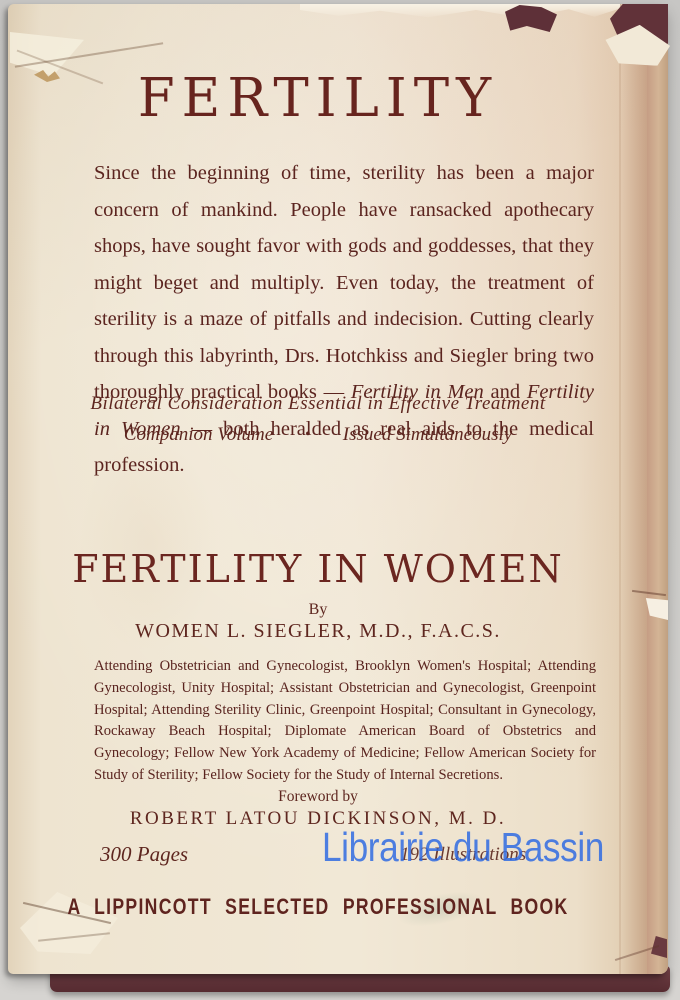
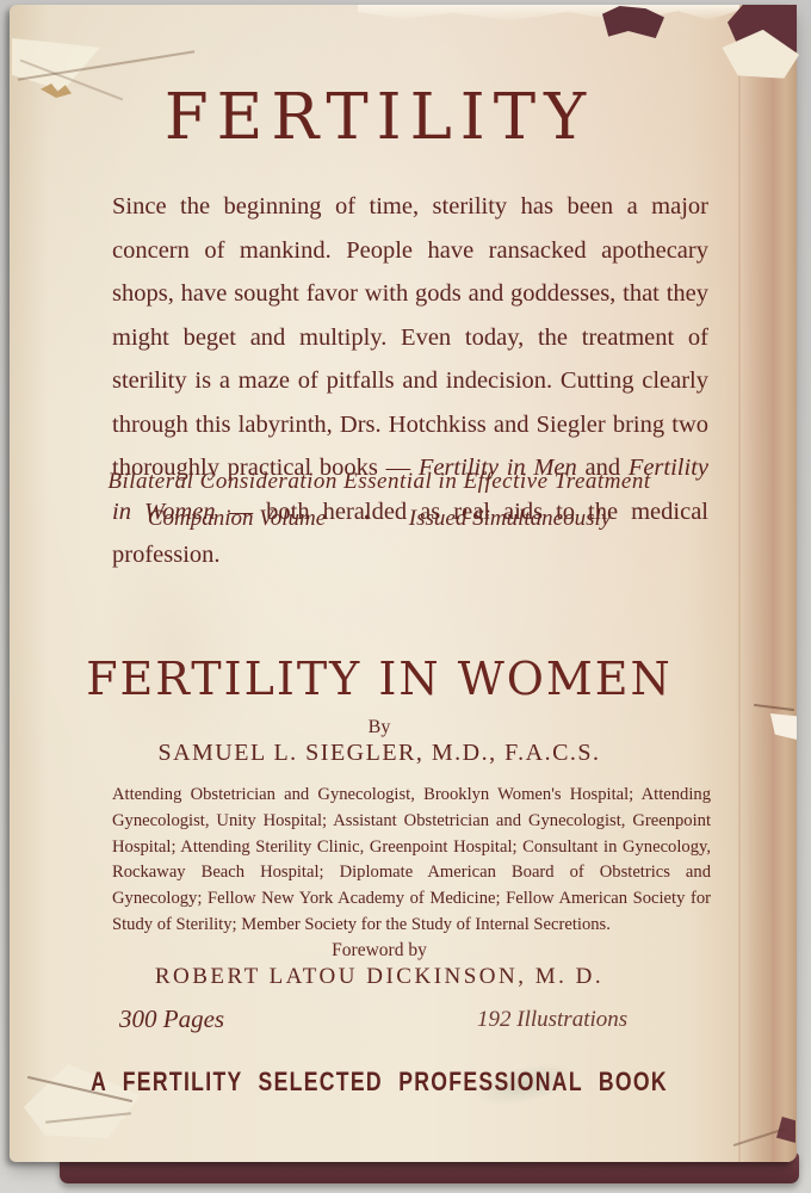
  FERTILITY
  Since the beginning of time, sterility has been a major concern of mankind. People have ransacked apothecary shops, have sought favor with gods and goddesses, that they might beget and multiply. Even today, the treatment of sterility is a maze of pitfalls and indecision. Cutting clearly through this labyrinth, Drs. Hotchkiss and Siegler bring two thoroughly practical books — Fertility in Men and Fertility in Women — both heralded as real aids to the medical profession.
  Bilateral Consideration Essential in Effective Treatment
  Companion Volume
  •
  Issued Simultaneously
  FERTILITY IN WOMEN
  By
- WOMEN L. SIEGLER, M.D., F.A.C.S.
+ SAMUEL L. SIEGLER, M.D., F.A.C.S.
- Attending Obstetrician and Gynecologist, Brooklyn Women's Hospital; Attending Gynecologist, Unity Hospital; Assistant Obstetrician and Gynecologist, Greenpoint Hospital; Attending Sterility Clinic, Greenpoint Hospital; Consultant in Gynecology, Rockaway Beach Hospital; Diplomate American Board of Obstetrics and Gynecology; Fellow New York Academy of Medicine; Fellow American Society for Study of Sterility; Fellow Society for the Study of Internal Secretions.
+ Attending Obstetrician and Gynecologist, Brooklyn Women's Hospital; Attending Gynecologist, Unity Hospital; Assistant Obstetrician and Gynecologist, Greenpoint Hospital; Attending Sterility Clinic, Greenpoint Hospital; Consultant in Gynecology, Rockaway Beach Hospital; Diplomate American Board of Obstetrics and Gynecology; Fellow New York Academy of Medicine; Fellow American Society for Study of Sterility; Member Society for the Study of Internal Secretions.
  Foreword by
  ROBERT LATOU DICKINSON, M. D.
  300 Pages
  192 Illustrations
- A LIPPINCOTT SELECTED PROFESSIONAL BOOK
+ A FERTILITY SELECTED PROFESSIONAL BOOK
- Librairie du Bassin
